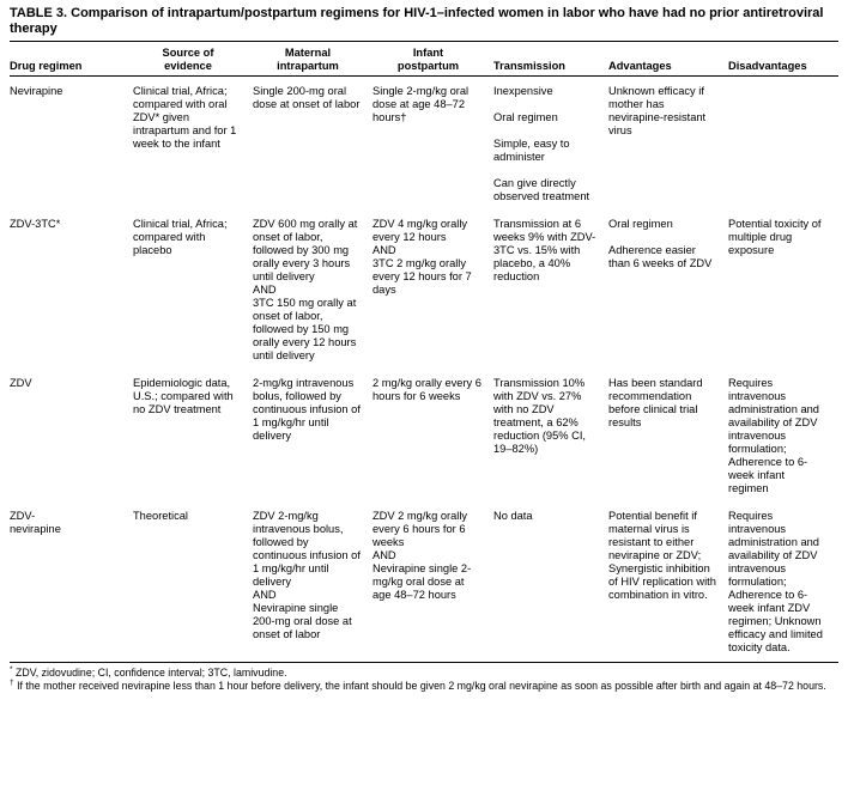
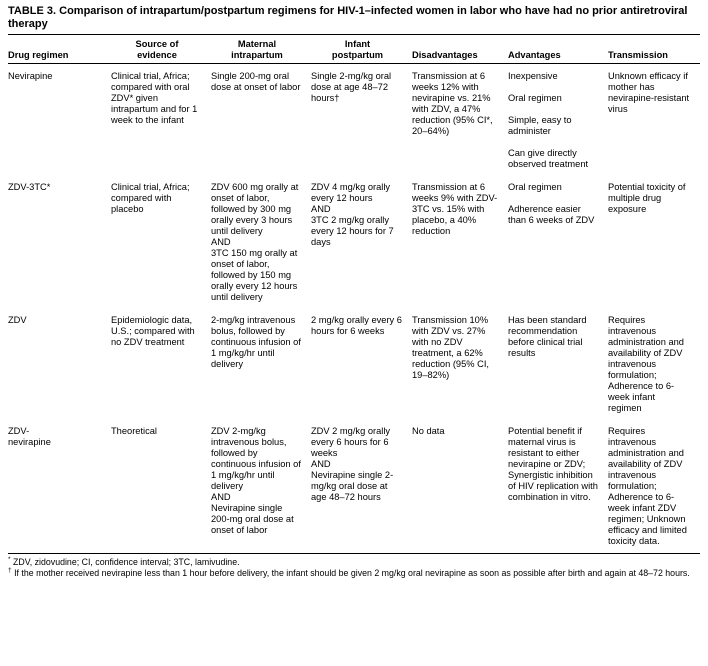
  TABLE 3. Comparison of intrapartum/postpartum regimens for HIV-1–infected women in labor who have had no prior antiretroviral therapy
  Drug regimen
  Source of
  evidence
  Maternal
  intrapartum
  Infant
  postpartum
- Transmission
+ Disadvantages
  Advantages
- Disadvantages
+ Transmission
  Nevirapine
  Clinical trial, Africa; compared with oral ZDV* given intrapartum and for 1 week to the infant
  Single 200-mg oral dose at onset of labor
  Single 2-mg/kg oral dose at age 48–72 hours†
+ Transmission at 6 weeks 12% with nevirapine vs. 21% with ZDV, a 47% reduction (95% CI*, 20–64%)
  Inexpensive
  Oral regimen
  Simple, easy to administer
  Can give directly observed treatment
  Unknown efficacy if mother has nevirapine-resistant virus
  ZDV-3TC*
  Clinical trial, Africa; compared with placebo
  ZDV 600 mg orally at onset of labor, followed by 300 mg orally every 3 hours until delivery
  AND
  3TC 150 mg orally at onset of labor, followed by 150 mg orally every 12 hours until delivery
  ZDV 4 mg/kg orally every 12 hours
  AND
  3TC 2 mg/kg orally every 12 hours for 7 days
  Transmission at 6 weeks 9% with ZDV-3TC vs. 15% with placebo, a 40% reduction
  Oral regimen
  Adherence easier than 6 weeks of ZDV
  Potential toxicity of multiple drug exposure
  ZDV
  Epidemiologic data, U.S.; compared with no ZDV treatment
  2-mg/kg intravenous bolus, followed by continuous infusion of 1 mg/kg/hr until delivery
  2 mg/kg orally every 6 hours for 6 weeks
  Transmission 10% with ZDV vs. 27% with no ZDV treatment, a 62% reduction (95% CI, 19–82%)
  Has been standard recommendation before clinical trial results
  Requires intravenous administration and availability of ZDV intravenous formulation; Adherence to 6-week infant regimen
  ZDV-
  nevirapine
  Theoretical
  ZDV 2-mg/kg intravenous bolus, followed by continuous infusion of 1 mg/kg/hr until delivery
  AND
  Nevirapine single 200-mg oral dose at onset of labor
  ZDV 2 mg/kg orally every 6 hours for 6 weeks
  AND
  Nevirapine single 2- mg/kg oral dose at age 48–72 hours
  No data
  Potential benefit if maternal virus is resistant to either nevirapine or ZDV; Synergistic inhibition of HIV replication with combination in vitro.
  Requires intravenous administration and availability of ZDV intravenous formulation; Adherence to 6-week infant ZDV regimen; Unknown efficacy and limited toxicity data.
  ZDV, zidovudine; CI, confidence interval; 3TC, lamivudine.
  If the mother received nevirapine less than 1 hour before delivery, the infant should be given 2 mg/kg oral nevirapine as soon as possible after birth and again at 48–72 hours.
